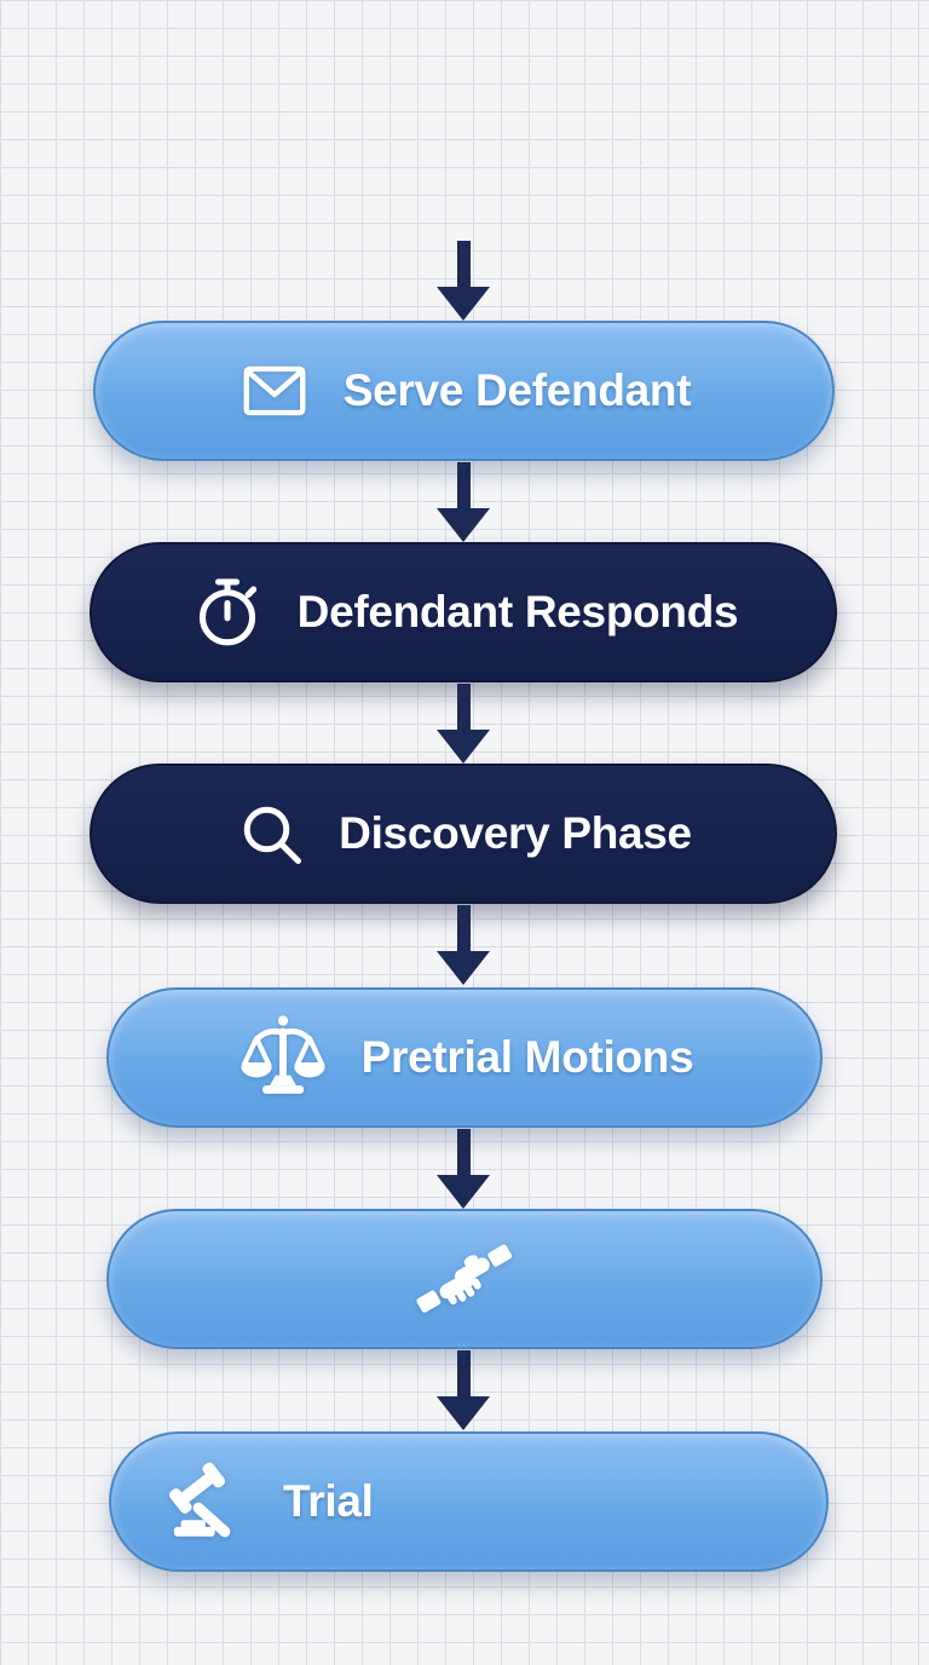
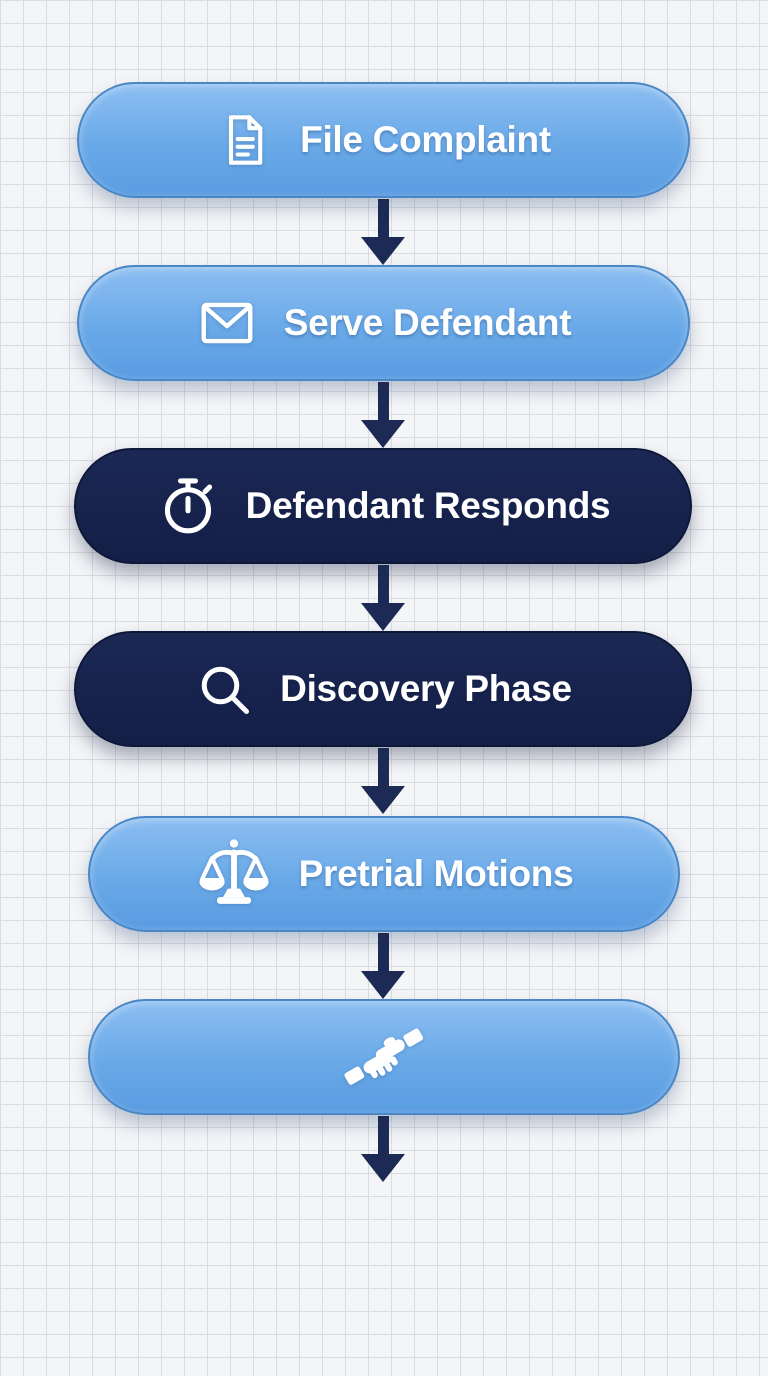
+ File Complaint
  Serve Defendant
  Defendant Responds
  Discovery Phase
  Pretrial Motions
- Trial
